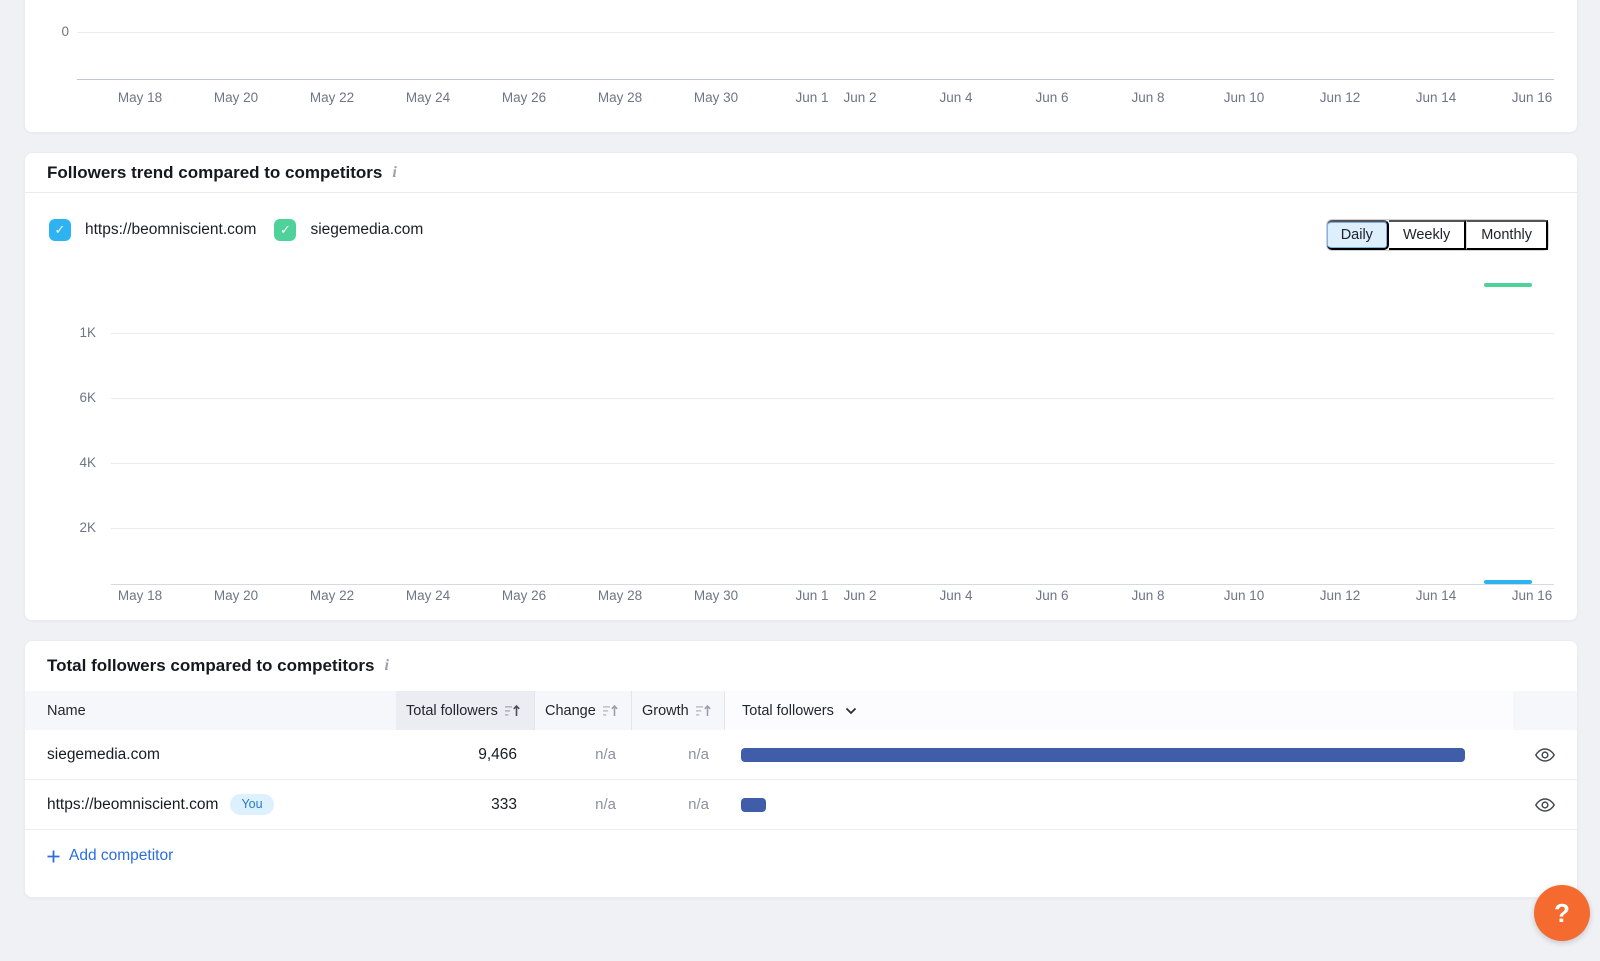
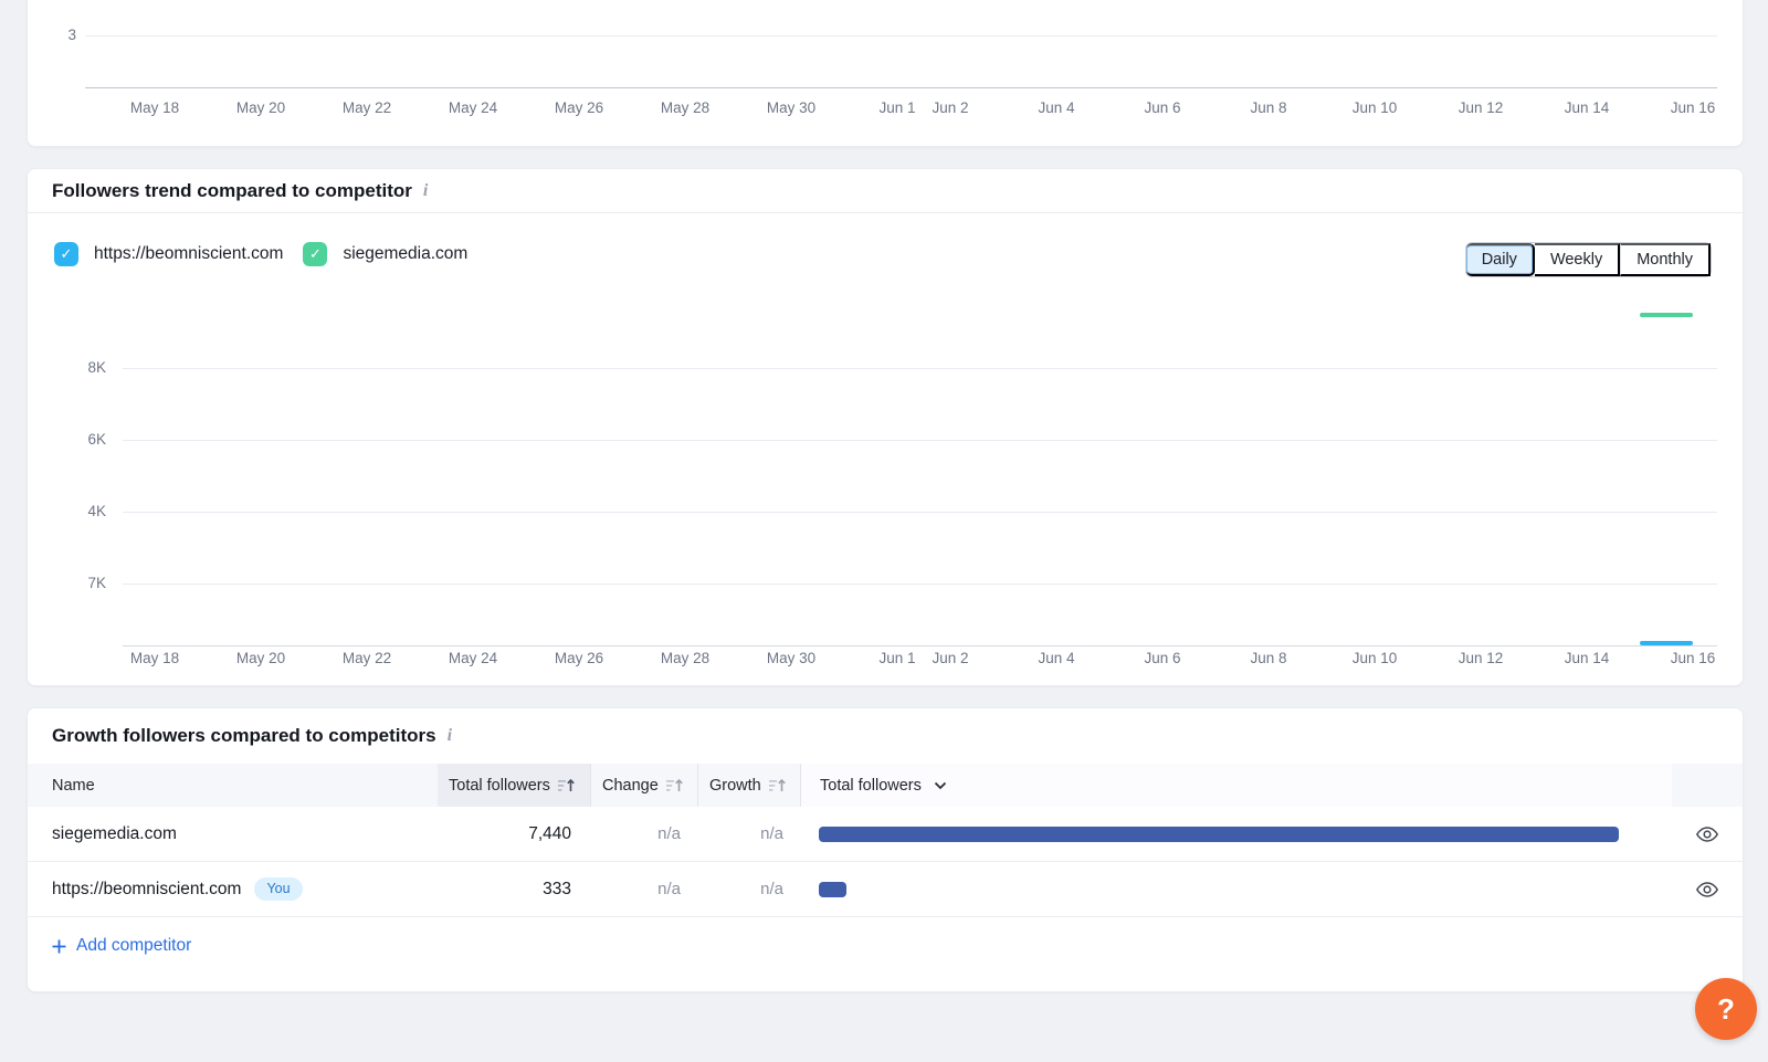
- 0
+ 3
  May 18
  May 20
  May 22
  May 24
  May 26
  May 28
  May 30
  Jun 1
  Jun 2
  Jun 4
  Jun 6
  Jun 8
  Jun 10
  Jun 12
  Jun 14
  Jun 16
- Followers trend compared to competitors
+ Followers trend compared to competitor
  i
  ✓
  https://beomniscient.com
  ✓
  siegemedia.com
  Daily
  Weekly
  Monthly
- 2K
+ 7K
  4K
  6K
- 1K
+ 8K
  May 18
  May 20
  May 22
  May 24
  May 26
  May 28
  May 30
  Jun 1
  Jun 2
  Jun 4
  Jun 6
  Jun 8
  Jun 10
  Jun 12
  Jun 14
  Jun 16
- Total followers compared to competitors
+ Growth followers compared to competitors
  i
  Name
  Total followers
  Change
  Growth
  Total followers
  siegemedia.com
- 9,466
+ 7,440
  n/a
  n/a
  https://beomniscient.com
  You
  333
  n/a
  n/a
  Add competitor
  ?
